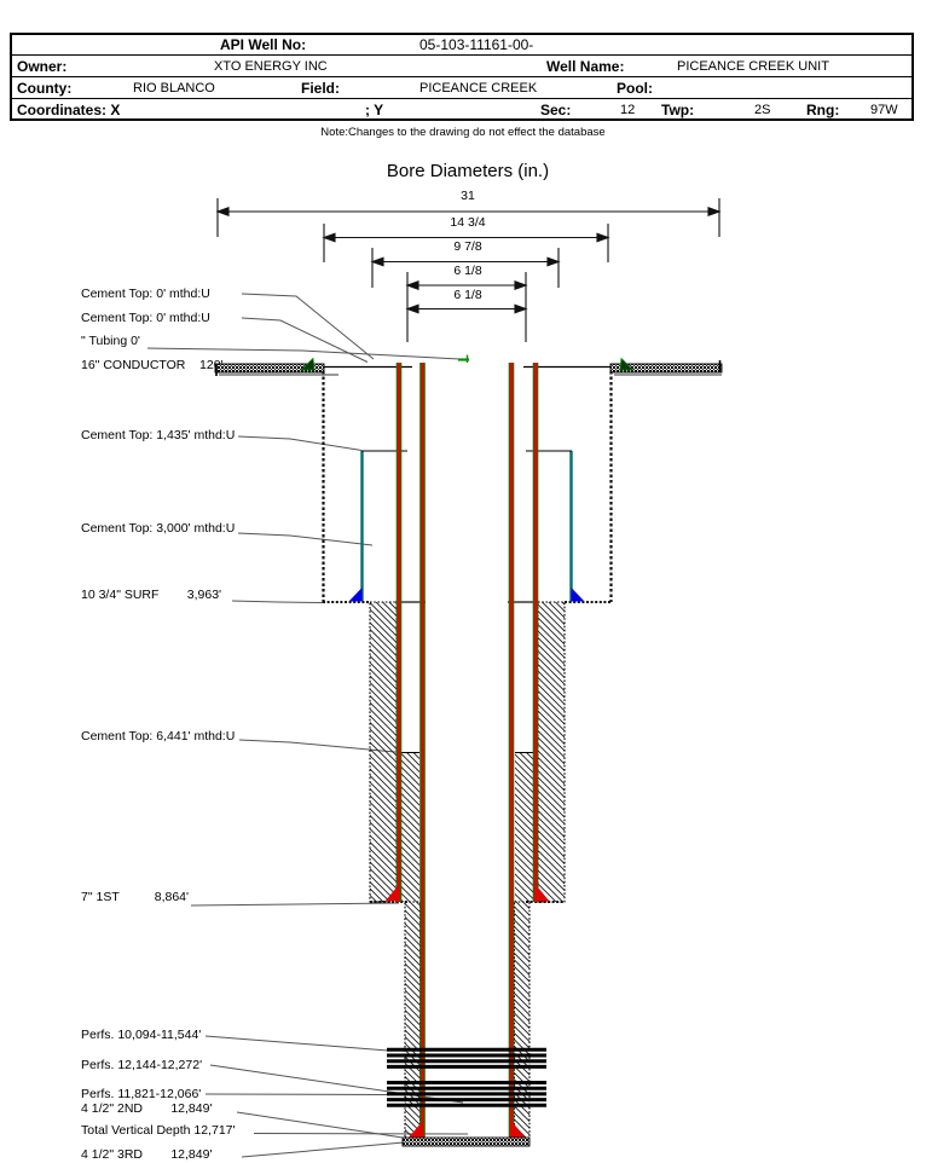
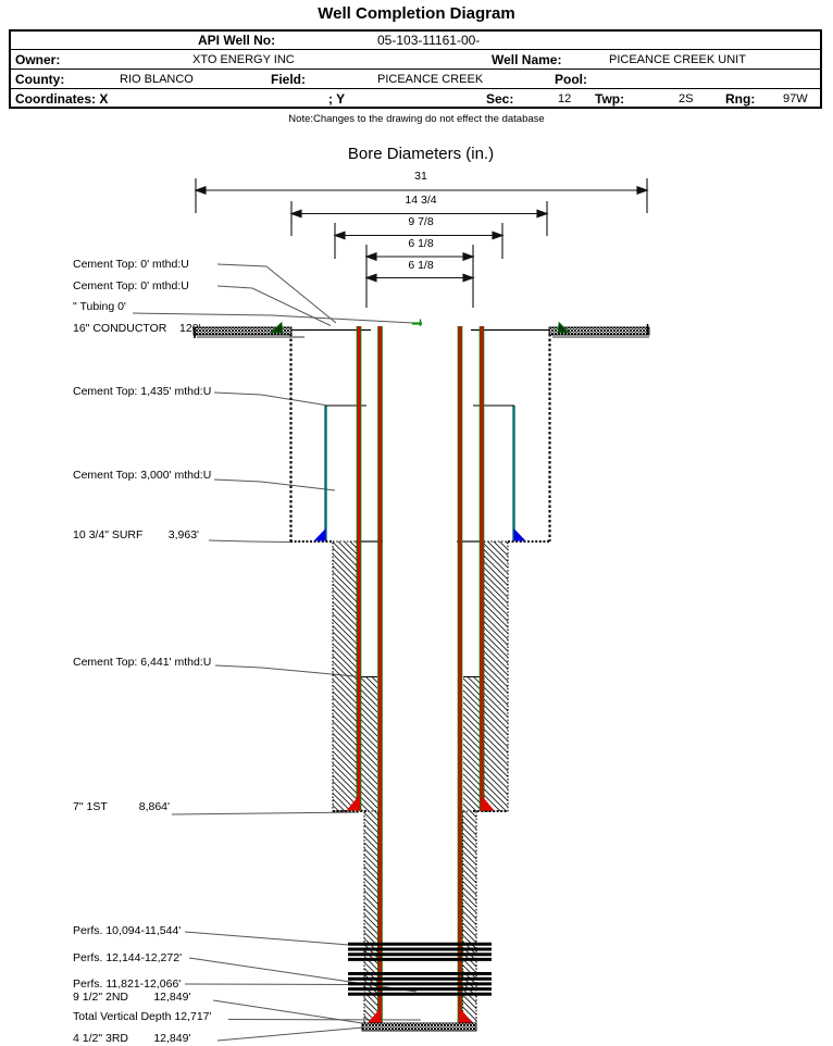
+ Well Completion Diagram
  API Well No:
  05-103-11161-00-
  Owner:
  XTO ENERGY INC
  Well Name:
  PICEANCE CREEK UNIT
  County:
  RIO BLANCO
  Field:
  PICEANCE CREEK
  Pool:
  Coordinates: X
  ; Y
  Sec:
  12
  Twp:
  2S
  Rng:
  97W
  Note:Changes to the drawing do not effect the database
  Bore Diameters (in.)
  31
  14 3/4
  9 7/8
  6 1/8
  6 1/8
  Cement Top: 0' mthd:U
  Cement Top: 0' mthd:U
  " Tubing 0'
  16" CONDUCTOR 12
  Cement Top: 1,435' mthd:U
  Cement Top: 3,000' mthd:U
  10 3/4" SURF 3,963'
  Cement Top: 6,441' mthd:U
  7" 1ST 8,864'
  Perfs. 10,094-11,544'
  Perfs. 12,144-12,272'
  Perfs. 11,821-12,066'
- 4 1/2" 2ND 12,849'
+ 9 1/2" 2ND 12,849'
  Total Vertical Depth 12,717'
  4 1/2" 3RD 12,849'
